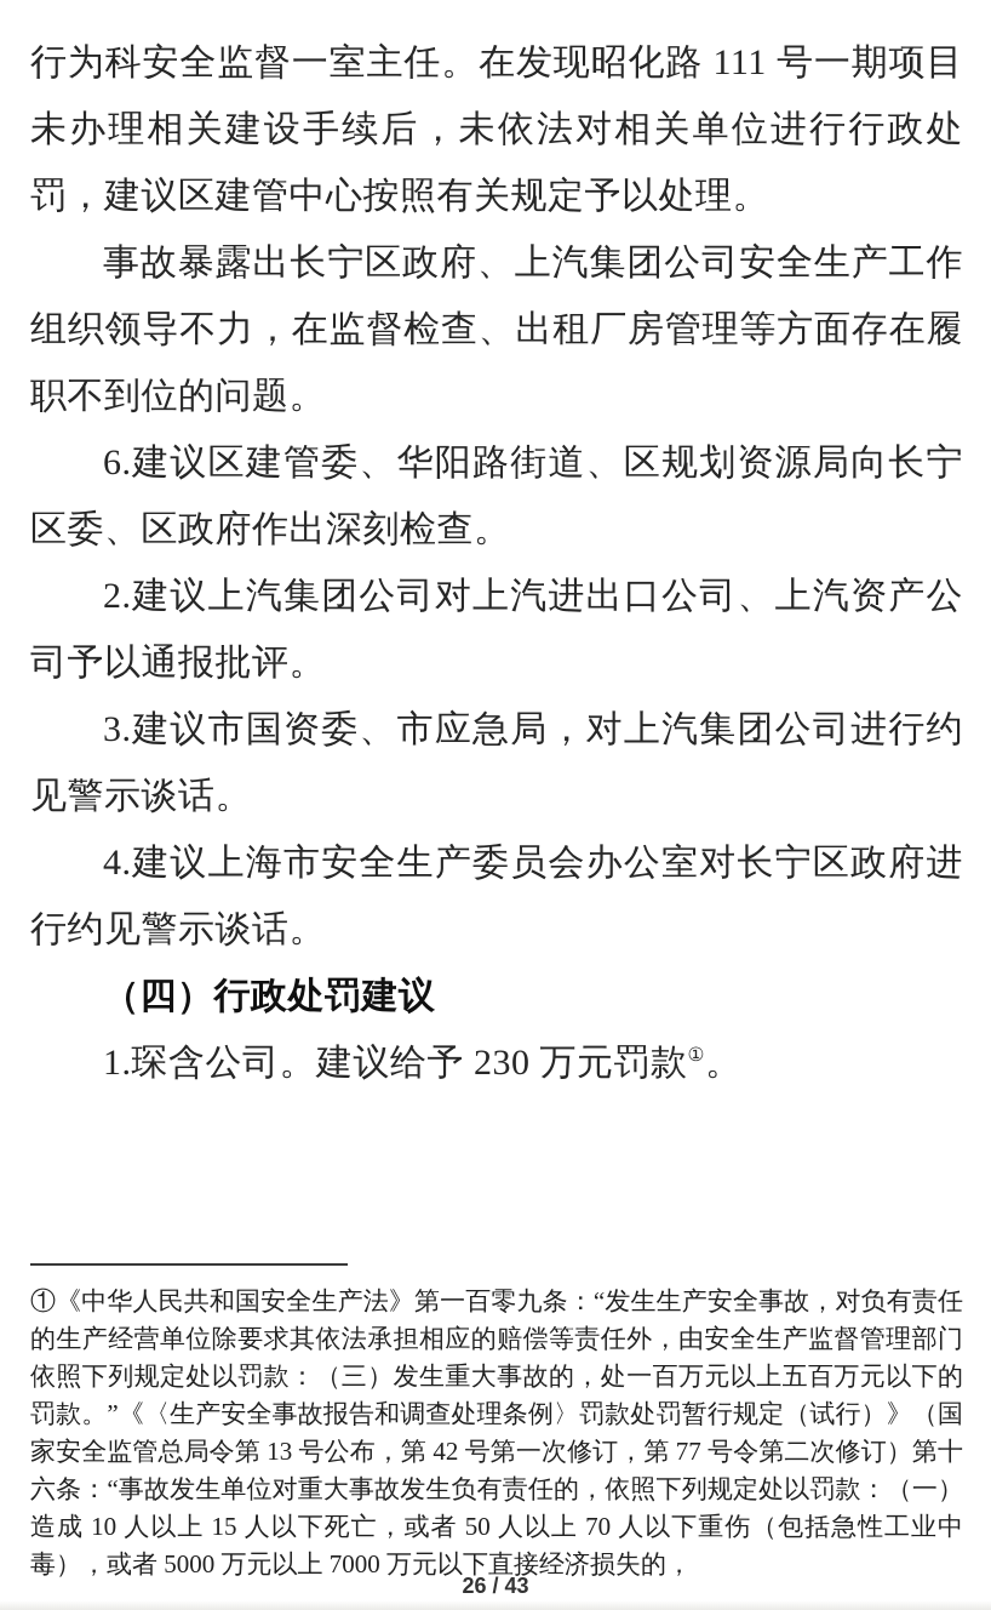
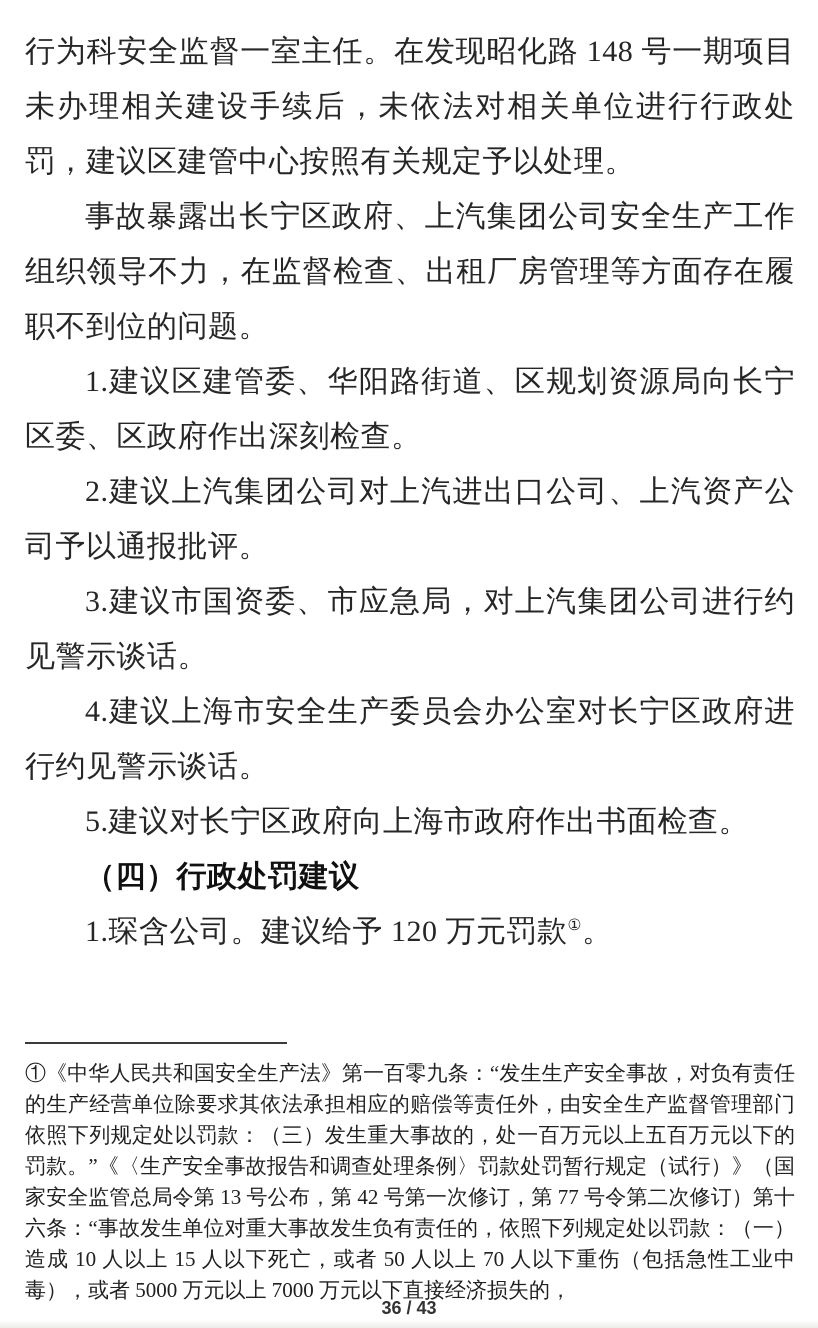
- 行为科安全监督一室主任。在发现昭化路 111 号一期项目未办理相关建设手续后，未依法对相关单位进行行政处罚，建议区建管中心按照有关规定予以处理。
+ 行为科安全监督一室主任。在发现昭化路 148 号一期项目未办理相关建设手续后，未依法对相关单位进行行政处罚，建议区建管中心按照有关规定予以处理。
  事故暴露出长宁区政府、上汽集团公司安全生产工作组织领导不力，在监督检查、出租厂房管理等方面存在履职不到位的问题。
- 6.建议区建管委、华阳路街道、区规划资源局向长宁区委、区政府作出深刻检查。
+ 1.建议区建管委、华阳路街道、区规划资源局向长宁区委、区政府作出深刻检查。
  2.建议上汽集团公司对上汽进出口公司、上汽资产公司予以通报批评。
  3.建议市国资委、市应急局，对上汽集团公司进行约见警示谈话。
  4.建议上海市安全生产委员会办公室对长宁区政府进行约见警示谈话。
+ 5.建议对长宁区政府向上海市政府作出书面检查。
  （四）行政处罚建议
- 1.琛含公司。建议给予 230 万元罚款①。
+ 1.琛含公司。建议给予 120 万元罚款①。
  ①《中华人民共和国安全生产法》第一百零九条：“发生生产安全事故，对负有责任的生产经营单位除要求其依法承担相应的赔偿等责任外，由安全生产监督管理部门依照下列规定处以罚款：（三）发生重大事故的，处一百万元以上五百万元以下的罚款。”《〈生产安全事故报告和调查处理条例〉罚款处罚暂行规定（试行）》（国家安全监管总局令第 13 号公布，第 42 号第一次修订，第 77 号令第二次修订）第十六条：“事故发生单位对重大事故发生负有责任的，依照下列规定处以罚款：（一）造成 10 人以上 15 人以下死亡，或者 50 人以上 70 人以下重伤（包括急性工业中毒），或者 5000 万元以上 7000 万元以下直接经济损失的，
- 26 / 43
+ 36 / 43
